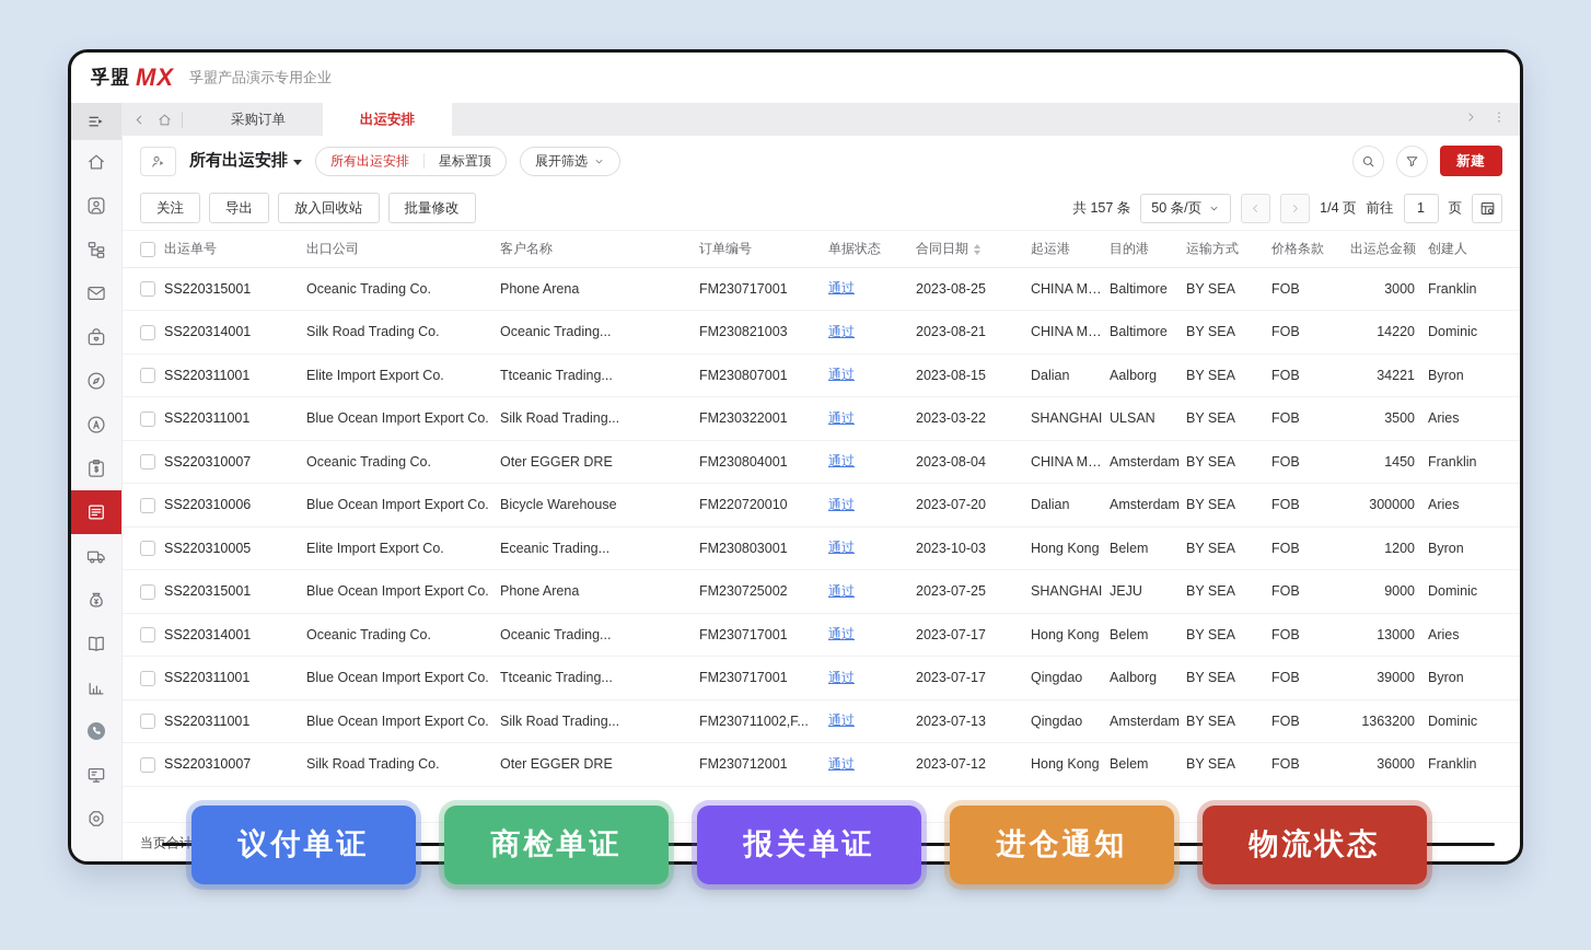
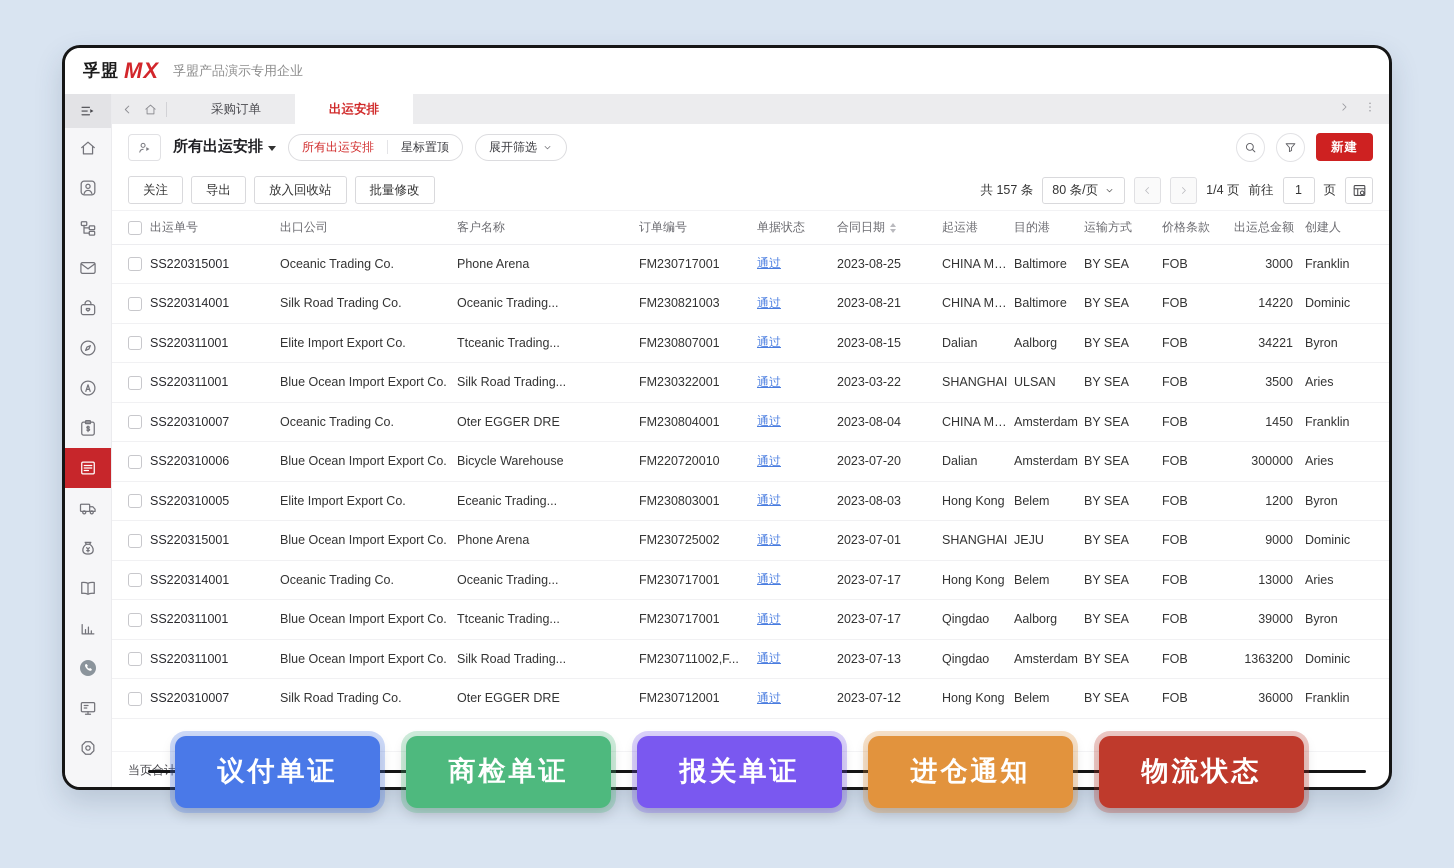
  孚盟
  MX
  孚盟产品演示专用企业
  采购订单
  出运安排
  所有出运安排
  所有出运安排
  星标置顶
  展开筛选
  新建
  关注
  导出
  放入回收站
  批量修改
  共 157 条
- 50 条/页
+ 80 条/页
  1/4 页
  前往
  1
  页
  	出运单号	出口公司	客户名称	订单编号	单据状态	合同日期	起运港	目的港	运输方式	价格条款	出运总金额	创建人
  	SS220315001	Oceanic Trading Co.	Phone Arena	FM230717001	通过	2023-08-25	CHINA MA...	Baltimore	BY SEA	FOB	3000	Franklin
  	SS220314001	Silk Road Trading Co.	Oceanic Trading...	FM230821003	通过	2023-08-21	CHINA MA...	Baltimore	BY SEA	FOB	14220	Dominic
  	SS220311001	Elite Import Export Co.	Ttceanic Trading...	FM230807001	通过	2023-08-15	Dalian	Aalborg	BY SEA	FOB	34221	Byron
  	SS220311001	Blue Ocean Import Export Co.	Silk Road Trading...	FM230322001	通过	2023-03-22	SHANGHAI	ULSAN	BY SEA	FOB	3500	Aries
  	SS220310007	Oceanic Trading Co.	Oter EGGER DRE	FM230804001	通过	2023-08-04	CHINA MA...	Amsterdam	BY SEA	FOB	1450	Franklin
  	SS220310006	Blue Ocean Import Export Co.	Bicycle Warehouse	FM220720010	通过	2023-07-20	Dalian	Amsterdam	BY SEA	FOB	300000	Aries
- 	SS220310005	Elite Import Export Co.	Eceanic Trading...	FM230803001	通过	2023-10-03	Hong Kong	Belem	BY SEA	FOB	1200	Byron
+ 	SS220310005	Elite Import Export Co.	Eceanic Trading...	FM230803001	通过	2023-08-03	Hong Kong	Belem	BY SEA	FOB	1200	Byron
- 	SS220315001	Blue Ocean Import Export Co.	Phone Arena	FM230725002	通过	2023-07-25	SHANGHAI	JEJU	BY SEA	FOB	9000	Dominic
+ 	SS220315001	Blue Ocean Import Export Co.	Phone Arena	FM230725002	通过	2023-07-01	SHANGHAI	JEJU	BY SEA	FOB	9000	Dominic
  	SS220314001	Oceanic Trading Co.	Oceanic Trading...	FM230717001	通过	2023-07-17	Hong Kong	Belem	BY SEA	FOB	13000	Aries
  	SS220311001	Blue Ocean Import Export Co.	Ttceanic Trading...	FM230717001	通过	2023-07-17	Qingdao	Aalborg	BY SEA	FOB	39000	Byron
  	SS220311001	Blue Ocean Import Export Co.	Silk Road Trading...	FM230711002,F...	通过	2023-07-13	Qingdao	Amsterdam	BY SEA	FOB	1363200	Dominic
  	SS220310007	Silk Road Trading Co.	Oter EGGER DRE	FM230712001	通过	2023-07-12	Hong Kong	Belem	BY SEA	FOB	36000	Franklin
  议付单证
  商检单证
  报关单证
  进仓通知
  物流状态
